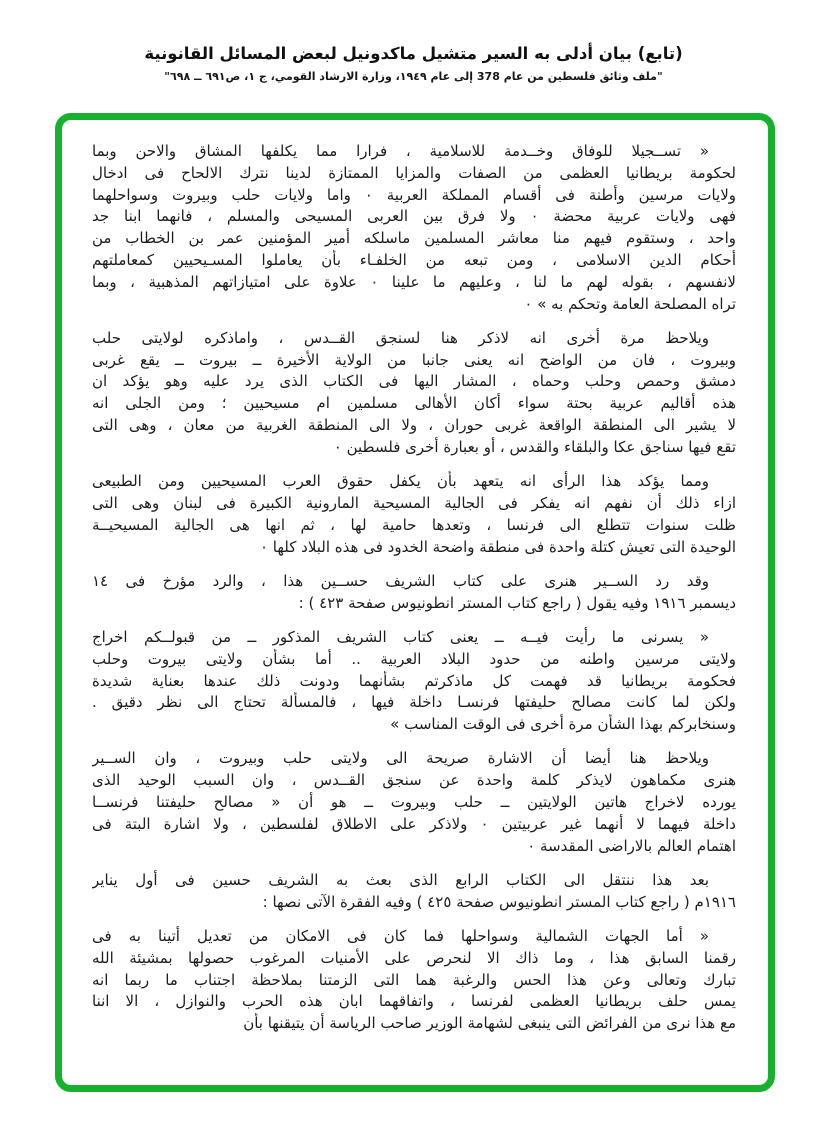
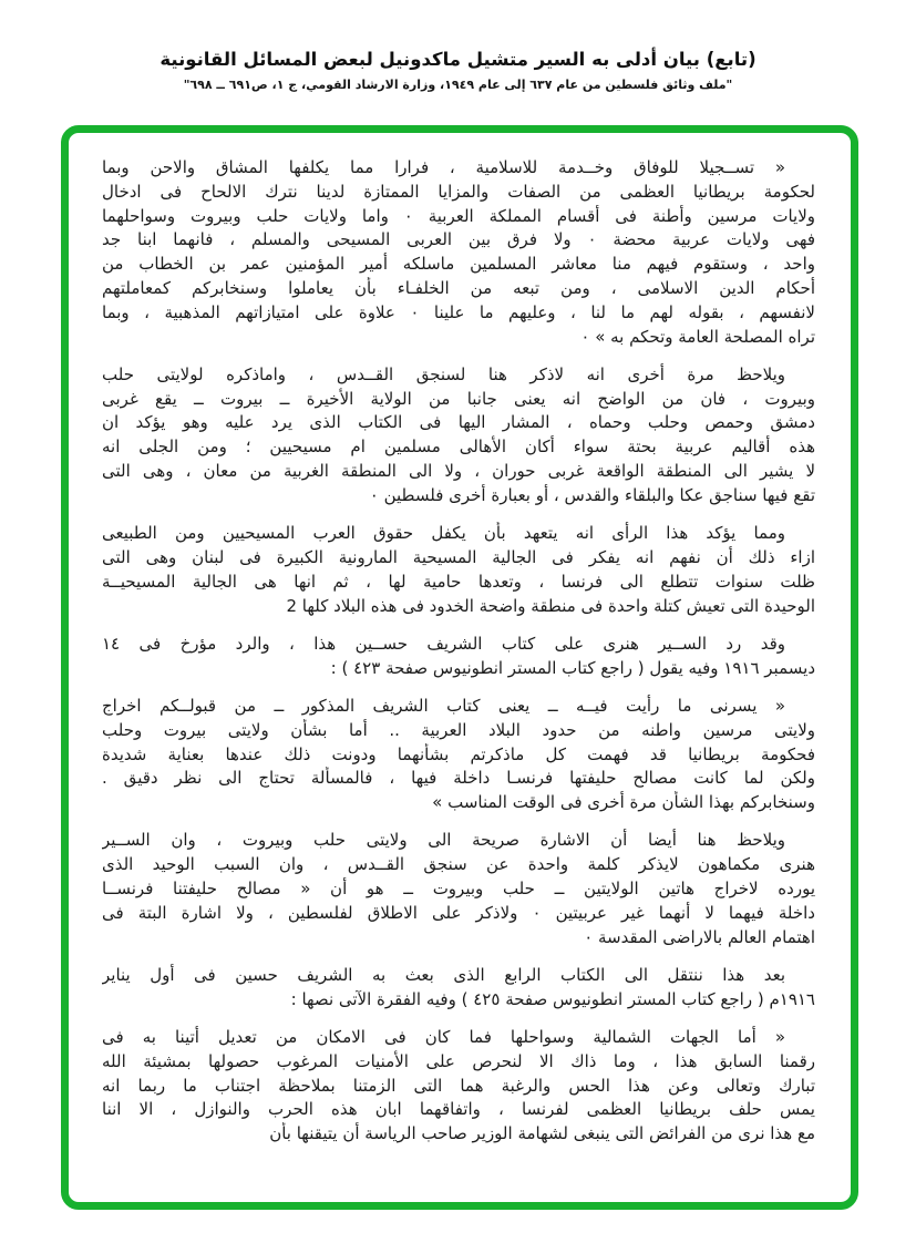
  (تابع) بيان أدلى به السير متشيل ماكدونيل لبعض المسائل القانونية
- "ملف وثائق فلسطين من عام 378 إلى عام ١٩٤٩، وزارة الارشاد القومي، ج ١، ص٦٩١ ــ ٦٩٨"
+ "ملف وثائق فلسطين من عام ٦٣٧ إلى عام ١٩٤٩، وزارة الارشاد القومي، ج ١، ص٦٩١ ــ ٦٩٨"
  « تســجيلا للوفاق وخــدمة للاسلامية ، فرارا مما يكلفها المشاق والاحن وبما
  لحكومة بريطانيا العظمى من الصفات والمزايا الممتازة لدينا نترك الالحاح فى ادخال
  ولايات مرسين وأطنة فى أقسام المملكة العربية ٠ واما ولايات حلب وبيروت وسواحلهما
  فهى ولايات عربية محضة ٠ ولا فرق بين العربى المسيحى والمسلم ، فانهما ابنا جد
  واحد ، وستقوم فيهم منا معاشر المسلمين ماسلكه أمير المؤمنين عمر بن الخطاب من
- أحكام الدين الاسلامى ، ومن تبعه من الخلفـاء بأن يعاملوا المسـيحيين كمعاملتهم
+ أحكام الدين الاسلامى ، ومن تبعه من الخلفـاء بأن يعاملوا وسنخابركم كمعاملتهم
  لانفسهم ، بقوله لهم ما لنا ، وعليهم ما علينا ٠ علاوة على امتيازاتهم المذهبية ، وبما
  تراه المصلحة العامة وتحكم به » ٠
  ويلاحظ مرة أخرى انه لاذكر هنا لسنجق القــدس ، واماذكره لولايتى حلب
  وبيروت ، فان من الواضح انه يعنى جانبا من الولاية الأخيرة ــ بيروت ــ يقع غربى
  دمشق وحمص وحلب وحماه ، المشار اليها فى الكتاب الذى يرد عليه وهو يؤكد ان
  هذه أقاليم عربية بحتة سواء أكان الأهالى مسلمين ام مسيحيين ؛ ومن الجلى انه
  لا يشير الى المنطقة الواقعة غربى حوران ، ولا الى المنطقة الغربية من معان ، وهى التى
  تقع فيها سناجق عكا والبلقاء والقدس ، أو بعبارة أخرى فلسطين ٠
  ومما يؤكد هذا الرأى انه يتعهد بأن يكفل حقوق العرب المسيحيين ومن الطبيعى
  ازاء ذلك أن نفهم انه يفكر فى الجالية المسيحية المارونية الكبيرة فى لبنان وهى التى
  ظلت سنوات تتطلع الى فرنسا ، وتعدها حامية لها ، ثم انها هى الجالية المسيحيــة
- الوحيدة التى تعيش كتلة واحدة فى منطقة واضحة الخدود فى هذه البلاد كلها ٠
+ الوحيدة التى تعيش كتلة واحدة فى منطقة واضحة الخدود فى هذه البلاد كلها 2
  وقد رد الســير هنرى على كتاب الشريف حســين هذا ، والرد مؤرخ فى ١٤
  ديسمبر ١٩١٦ وفيه يقول ( راجع كتاب المستر انطونيوس صفحة ٤٢٣ ) :
  « يسرنى ما رأيت فيــه ــ يعنى كتاب الشريف المذكور ــ من قبولــكم اخراج
  ولايتى مرسين واطنه من حدود البلاد العربية .. أما بشأن ولايتى بيروت وحلب
  فحكومة بريطانيا قد فهمت كل ماذكرتم بشأنهما ودونت ذلك عندها بعناية شديدة
  ولكن لما كانت مصالح حليفتها فرنسـا داخلة فيها ، فالمسألة تحتاج الى نظر دقيق .
  وسنخابركم بهذا الشأن مرة أخرى فى الوقت المناسب »
  ويلاحظ هنا أيضا أن الاشارة صريحة الى ولايتى حلب وبيروت ، وان الســير
  هنرى مكماهون لايذكر كلمة واحدة عن سنجق القــدس ، وان السبب الوحيد الذى
  يورده لاخراج هاتين الولايتين ــ حلب وبيروت ــ هو أن « مصالح حليفتنا فرنســا
  داخلة فيهما لا أنهما غير عربيتين ٠ ولاذكر على الاطلاق لفلسطين ، ولا اشارة البتة فى
  اهتمام العالم بالاراضى المقدسة ٠
  بعد هذا ننتقل الى الكتاب الرابع الذى بعث به الشريف حسين فى أول يناير
  ١٩١٦م ( راجع كتاب المستر انطونيوس صفحة ٤٢٥ ) وفيه الفقرة الآتى نصها :
  « أما الجهات الشمالية وسواحلها فما كان فى الامكان من تعديل أتينا به فى
  رقمنا السابق هذا ، وما ذاك الا لنحرص على الأمنيات المرغوب حصولها بمشيئة الله
  تبارك وتعالى وعن هذا الحس والرغبة هما التى الزمتنا بملاحظة اجتناب ما ربما انه
  يمس حلف بريطانيا العظمى لفرنسا ، واتفاقهما ابان هذه الحرب والنوازل ، الا اننا
  مع هذا نرى من الفرائض التى ينبغى لشهامة الوزير صاحب الرياسة أن يتيقنها بأن
